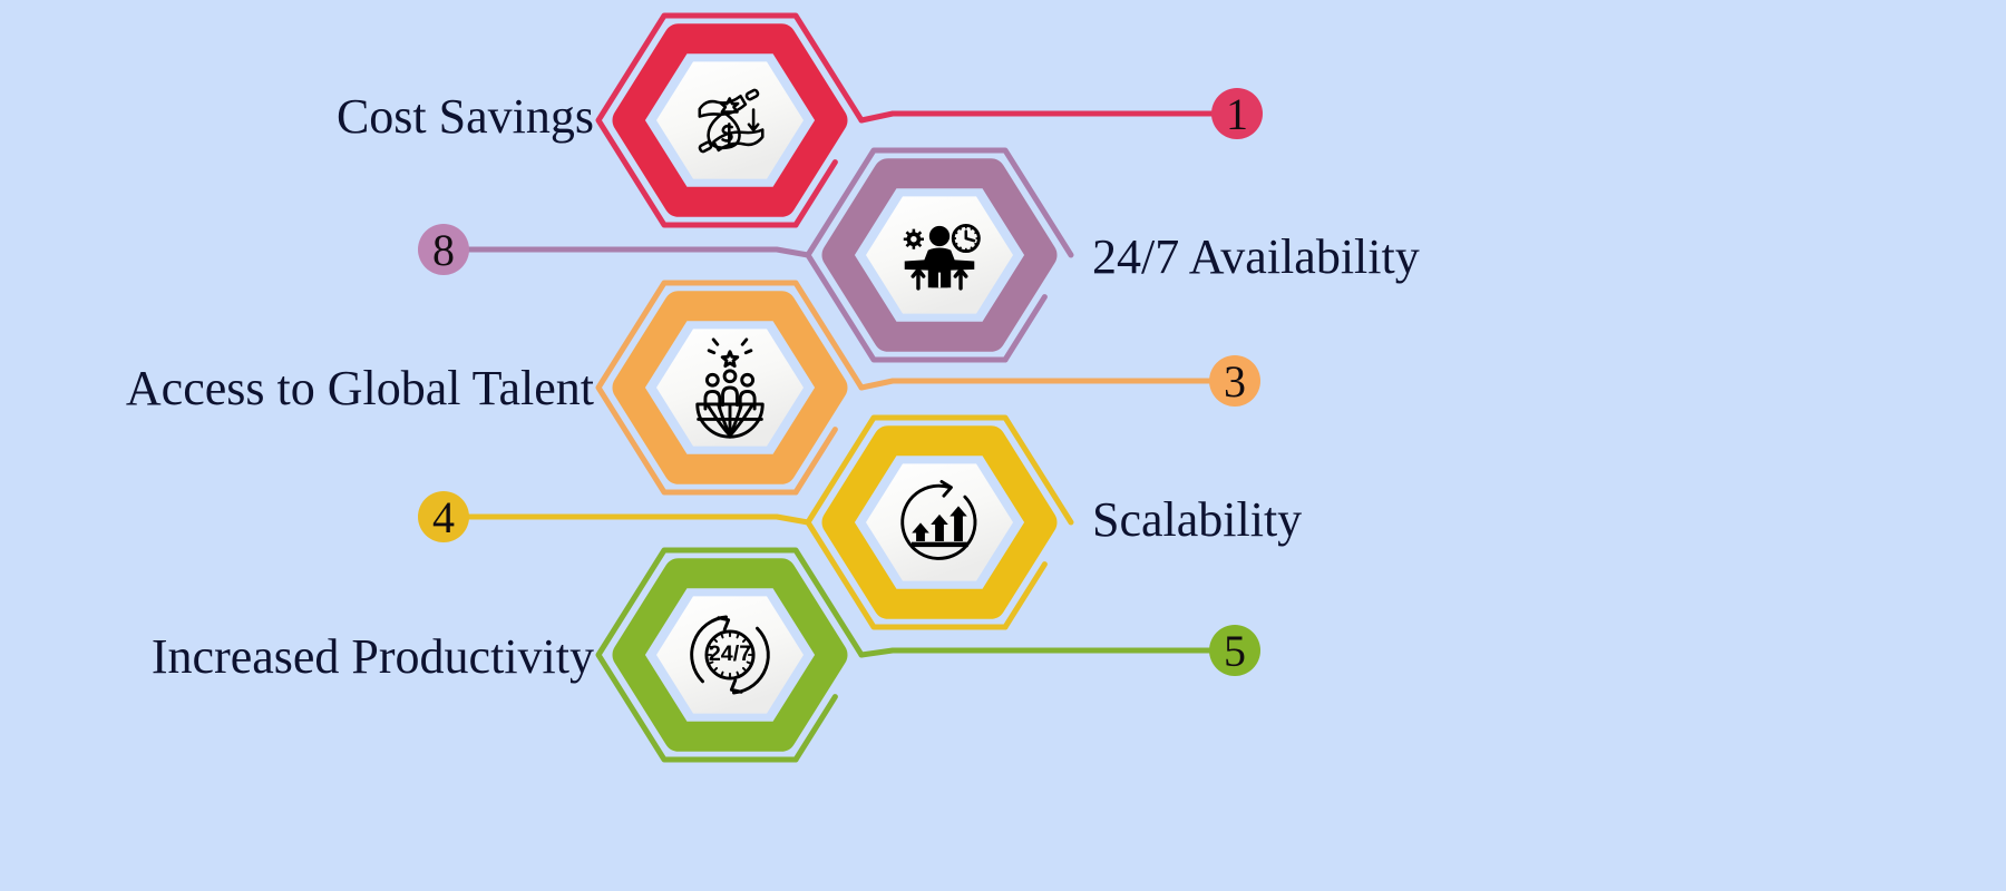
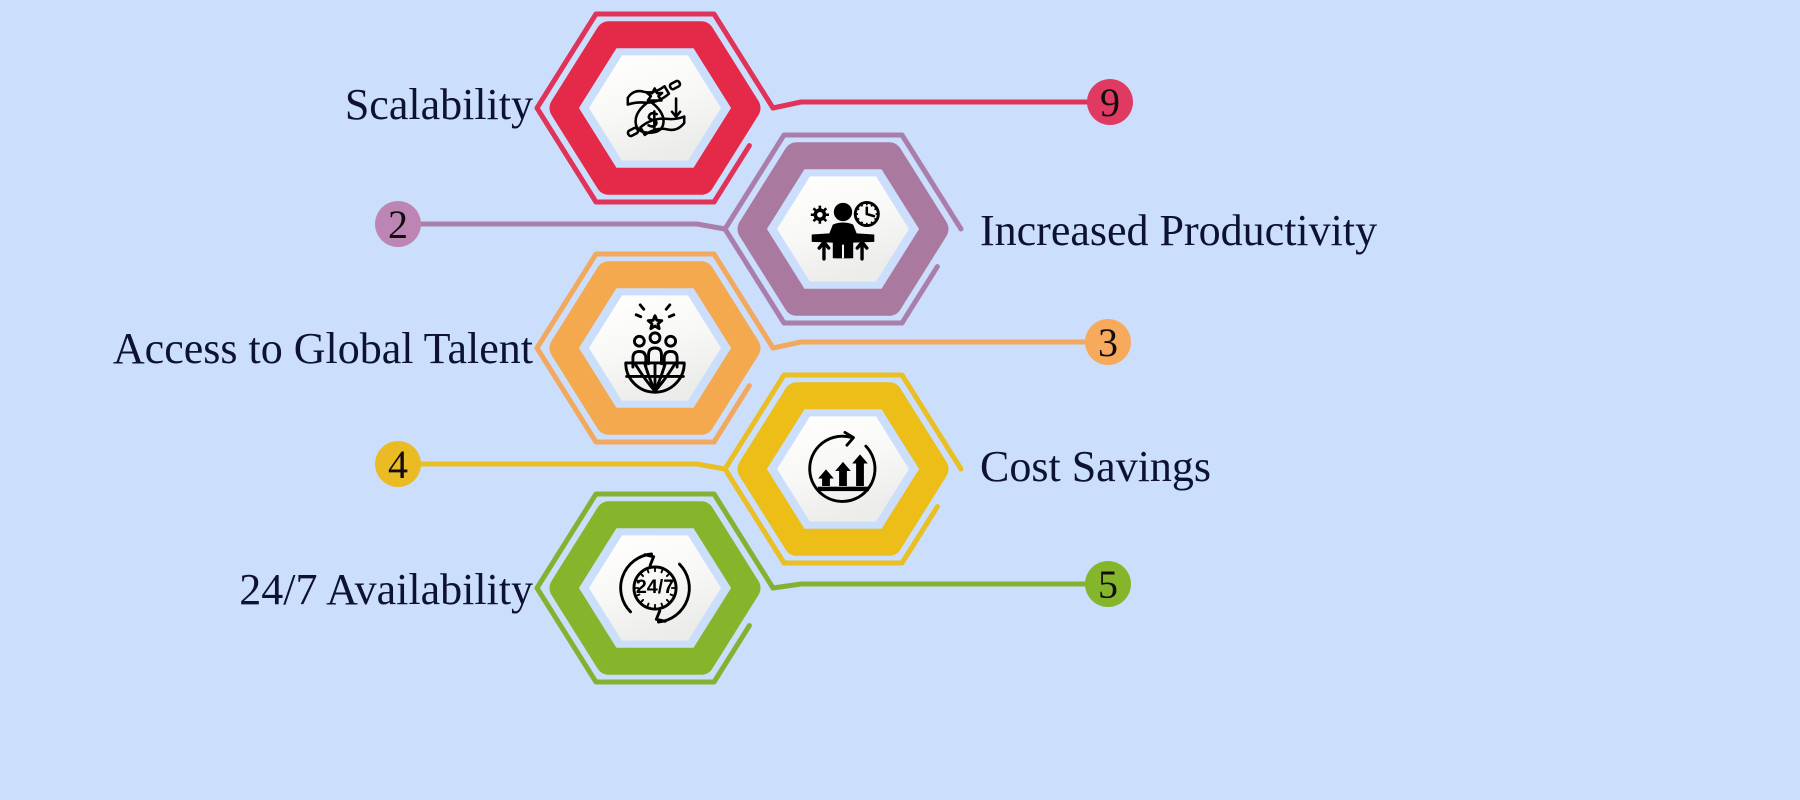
  24/7
- Cost Savings
+ Scalability
- 24/7 Availability
+ Increased Productivity
  Access to Global Talent
- Scalability
+ Cost Savings
- Increased Productivity
+ 24/7 Availability
- 1
+ 9
- 8
+ 2
  3
  4
  5
